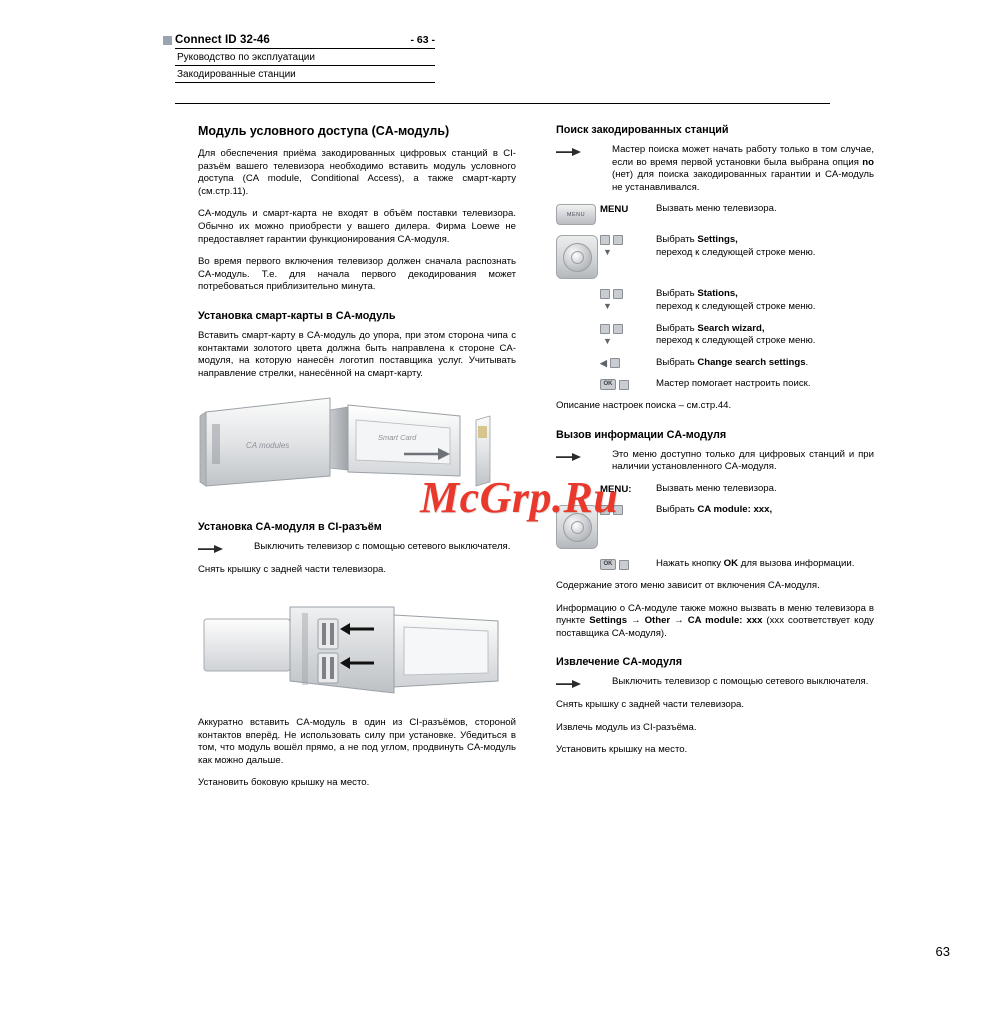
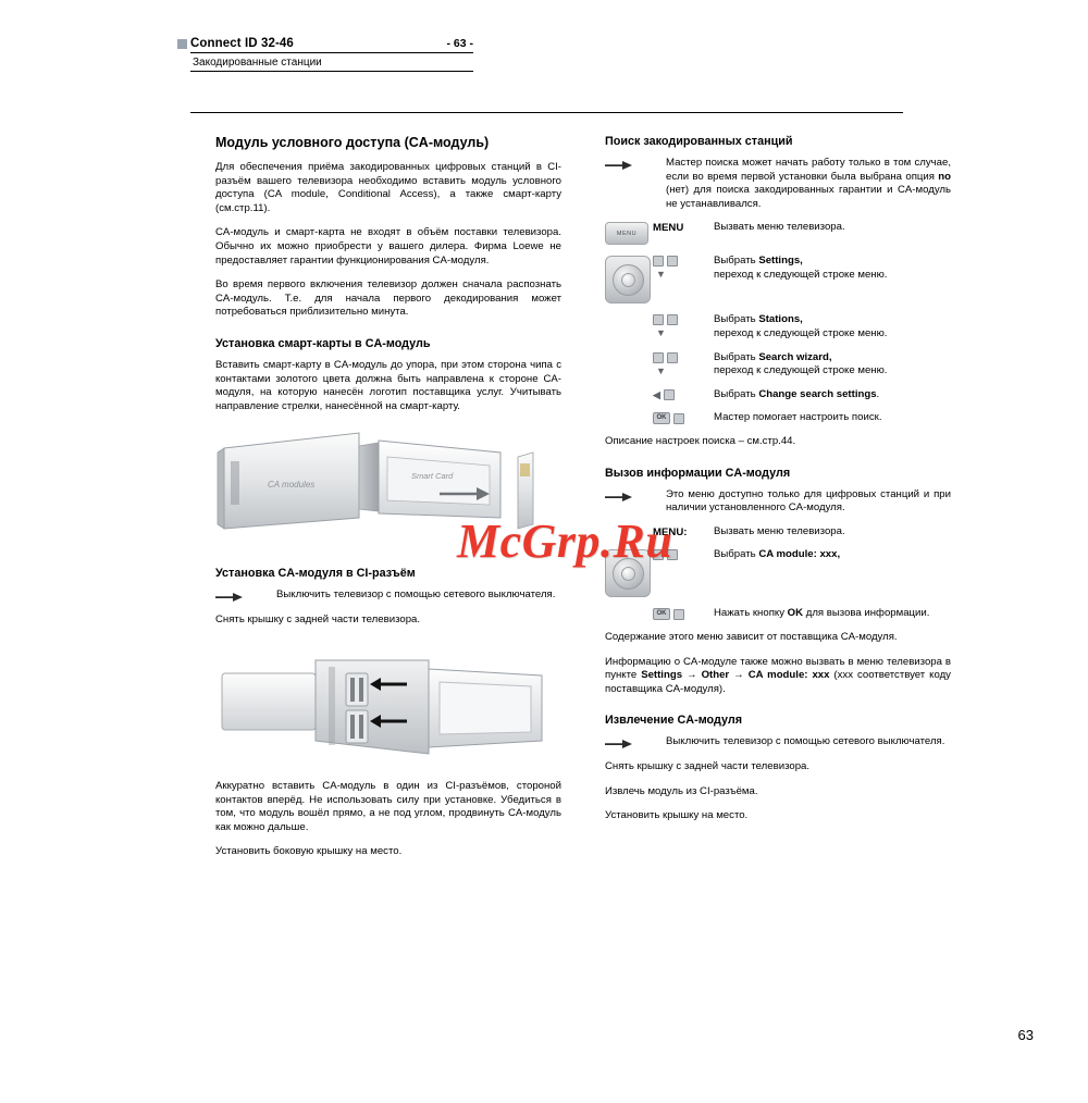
  Connect ID 32-46
  - 63 -
- Руководство по эксплуатации
  Закодированные станции
  Модуль условного доступа (CA-модуль)
  Для обеспечения приёма закодированных цифровых станций в CI-разъём вашего телевизора необходимо вставить модуль условного доступа (CA module, Conditional Access), а также смарт-карту (см.стр.11).
  CA-модуль и смарт-карта не входят в объём поставки телевизора. Обычно их можно приобрести у вашего дилера. Фирма Loewe не предоставляет гарантии функционирования CA-модуля.
  Во время первого включения телевизор должен сначала распознать CA-модуль. Т.е. для начала первого декодирования может потребоваться приблизительно минута.
  Установка смарт-карты в CA-модуль
  Вставить смарт-карту в CA-модуль до упора, при этом сторона чипа с контактами золотого цвета должна быть направлена к стороне CA-модуля, на которую нанесён логотип поставщика услуг. Учитывать направление стрелки, нанесённой на смарт-карту.
  CA modules
  Smart Card
  Установка CA-модуля в CI-разъём
  Выключить телевизор с помощью сетевого выключателя.
  Снять крышку с задней части телевизора.
  Аккуратно вставить CA-модуль в один из CI-разъёмов, стороной контактов вперёд. Не использовать силу при установке. Убедиться в том, что модуль вошёл прямо, а не под углом, продвинуть CA-модуль как можно дальше.
  Установить боковую крышку на место.
  Поиск закодированных станций
  Мастер поиска может начать работу только в том случае, если во время первой установки была выбрана опция no (нет) для поиска закодированных гарантии и CA-модуль не устанавливался.
  MENU
  Вызвать меню телевизора.
  ▼
  Выбрать Settings,
  переход к следующей строке меню.
  ▼
  Выбрать Stations,
  переход к следующей строке меню.
  ▼
  Выбрать Search wizard,
  переход к следующей строке меню.
  ◀
  Выбрать Change search settings.
  Мастер помогает настроить поиск.
  Описание настроек поиска – см.стр.44.
  Вызов информации CA-модуля
  Это меню доступно только для цифровых станций и при наличии установленного CA-модуля.
  MENU:
  Вызвать меню телевизора.
  Выбрать CA module: xxx,
  Нажать кнопку OK для вызова информации.
- Содержание этого меню зависит от включения CA-модуля.
+ Содержание этого меню зависит от поставщика CA-модуля.
  Информацию о CA-модуле также можно вызвать в меню телевизора в пункте Settings → Other → CA module: xxx (xxx соответствует коду поставщика CA-модуля).
  Извлечение CA-модуля
  Выключить телевизор с помощью сетевого выключателя.
  Снять крышку с задней части телевизора.
  Извлечь модуль из CI-разъёма.
  Установить крышку на место.
  McGrp.Ru
  63
